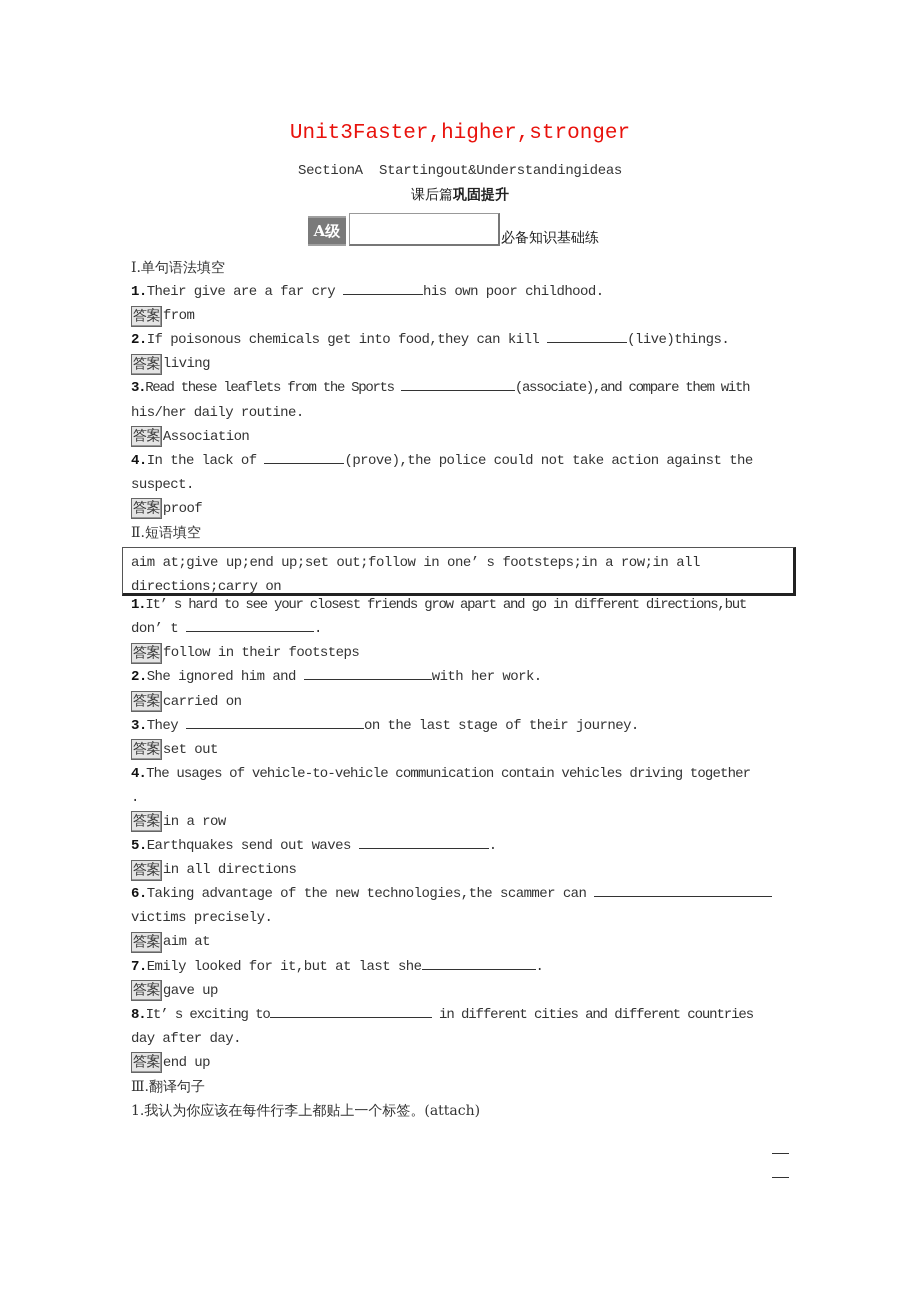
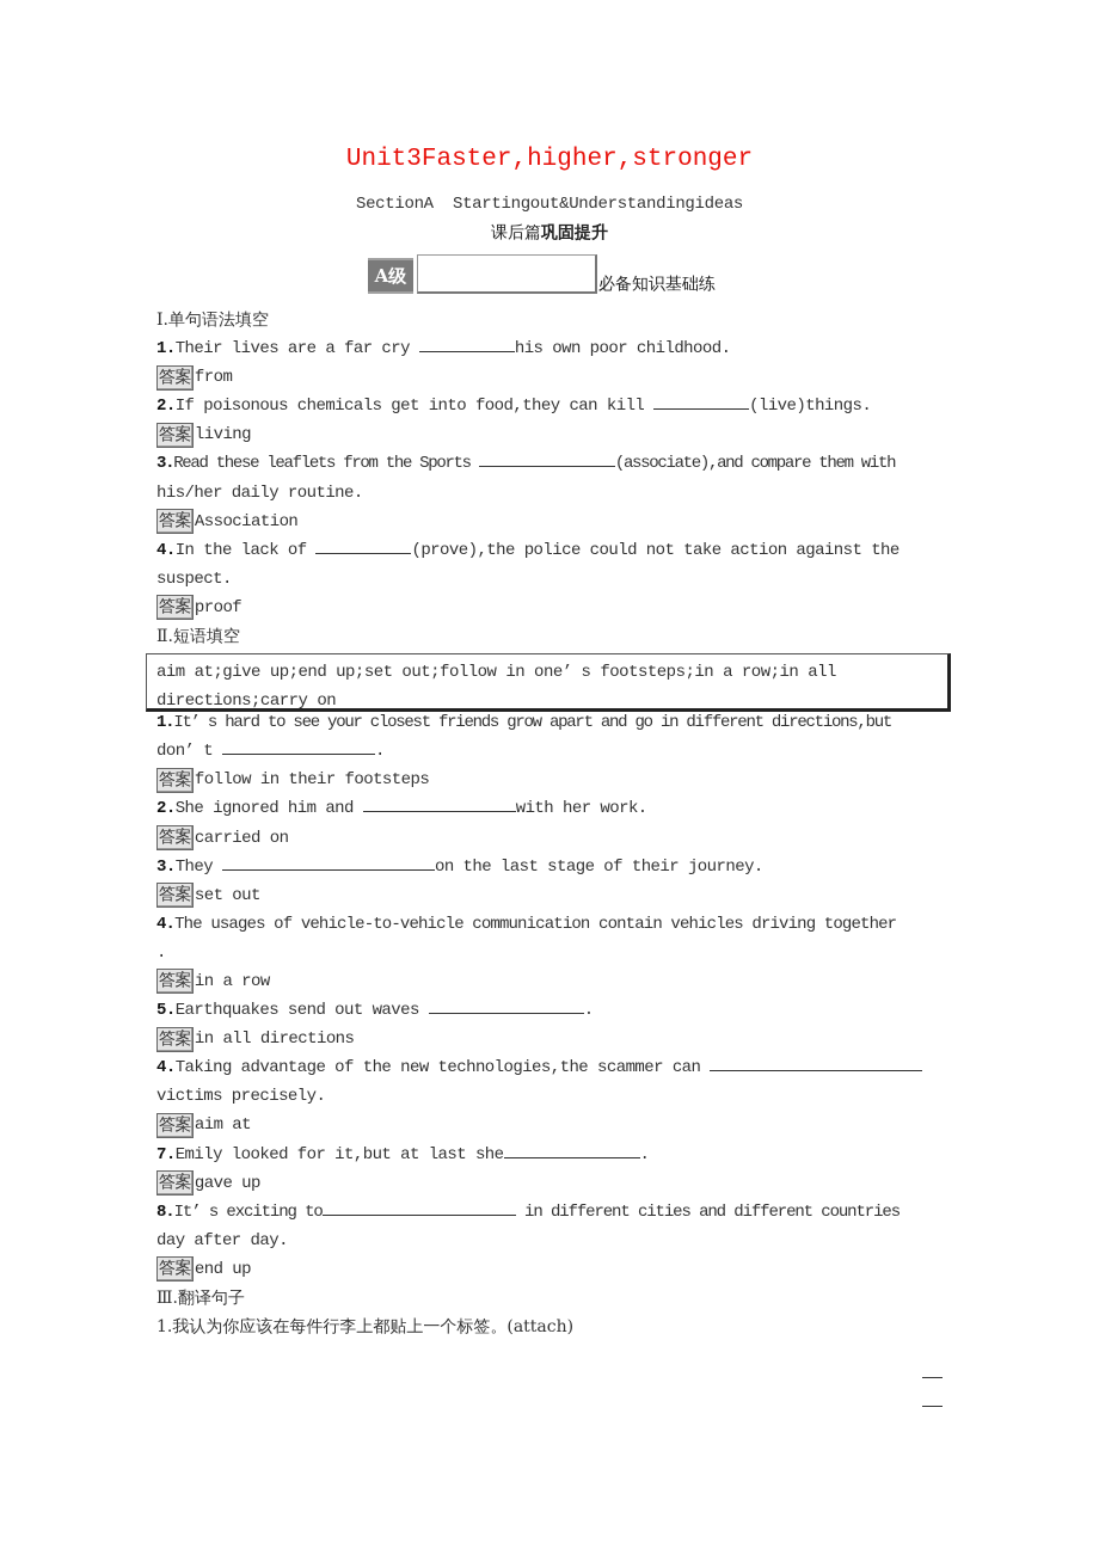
  Unit3Faster,higher,stronger
  SectionA Startingout&Understandingideas
  课后篇巩固提升
  A级
  必备知识基础练
  Ⅰ.单句语法填空
- 1.Their give are a far cry his own poor childhood.
+ 1.Their lives are a far cry his own poor childhood.
  答案 from
  2.If poisonous chemicals get into food,they can kill (live)things.
  答案 living
  3.Read these leaflets from the Sports (associate),and compare them with
  his/her daily routine.
  答案 Association
  4.In the lack of (prove),the police could not take action against the
  suspect.
  答案 proof
  Ⅱ.短语填空
  1.It’ s hard to see your closest friends grow apart and go in different directions,but
  don’ t .
  答案 follow in their footsteps
  2.She ignored him and with her work.
  答案 carried on
  3.They on the last stage of their journey.
  答案 set out
  4.The usages of vehicle-to-vehicle communication contain vehicles driving together
  .
  答案 in a row
  5.Earthquakes send out waves .
  答案 in all directions
- 6.Taking advantage of the new technologies,the scammer can
+ 4.Taking advantage of the new technologies,the scammer can
  victims precisely.
  答案 aim at
  7.Emily looked for it,but at last she .
  答案 gave up
  8.It’ s exciting to in different cities and different countries
  day after day.
  答案 end up
  Ⅲ.翻译句子
  1.我认为你应该在每件行李上都贴上一个标签。(attach)
  aim at;give up;end up;set out;follow in one’ s footsteps;in a row;in all
  directions;carry on
